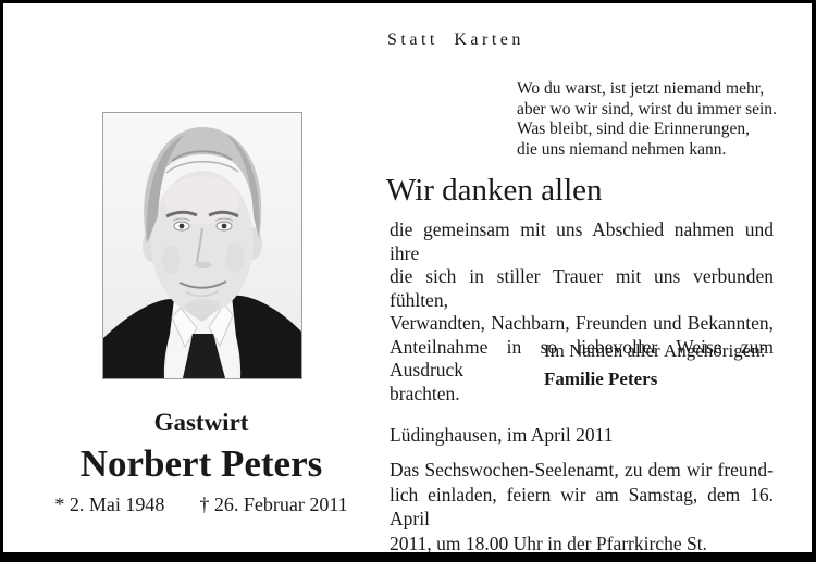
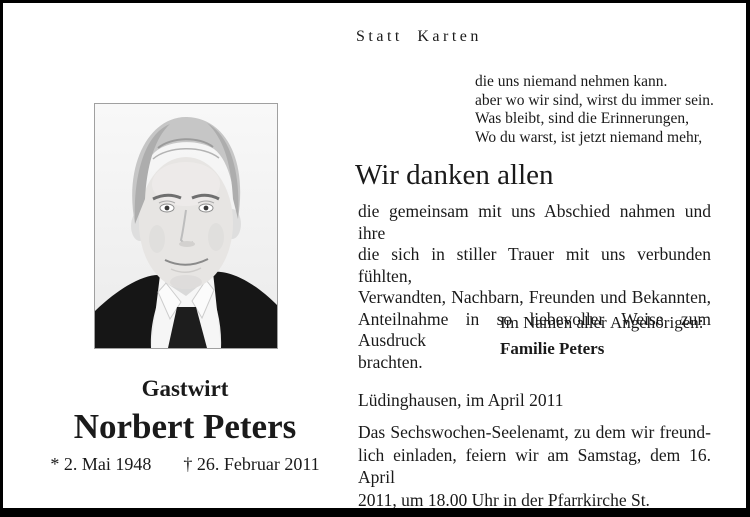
  Statt Karten
- Wo du warst, ist jetzt niemand mehr,
+ die uns niemand nehmen kann.
  aber wo wir sind, wirst du immer sein.
  Was bleibt, sind die Erinnerungen,
- die uns niemand nehmen kann.
+ Wo du warst, ist jetzt niemand mehr,
  Wir danken allen
  die gemeinsam mit uns Abschied nahmen und ihre
  die sich in stiller Trauer mit uns verbunden fühlten,
  Verwandten, Nachbarn, Freunden und Bekannten,
  Anteilnahme in so liebevoller Weise zum Ausdruck
  brachten.
  Im Namen aller Angehörigen:
  Familie Peters
  Gastwirt
  Norbert Peters
  * 2. Mai 1948
  † 26. Februar 2011
  Lüdinghausen, im April 2011
  Das Sechswochen-Seelenamt, zu dem wir freund-
  lich einladen, feiern wir am Samstag, dem 16. April
  2011, um 18.00 Uhr in der Pfarrkirche St.
